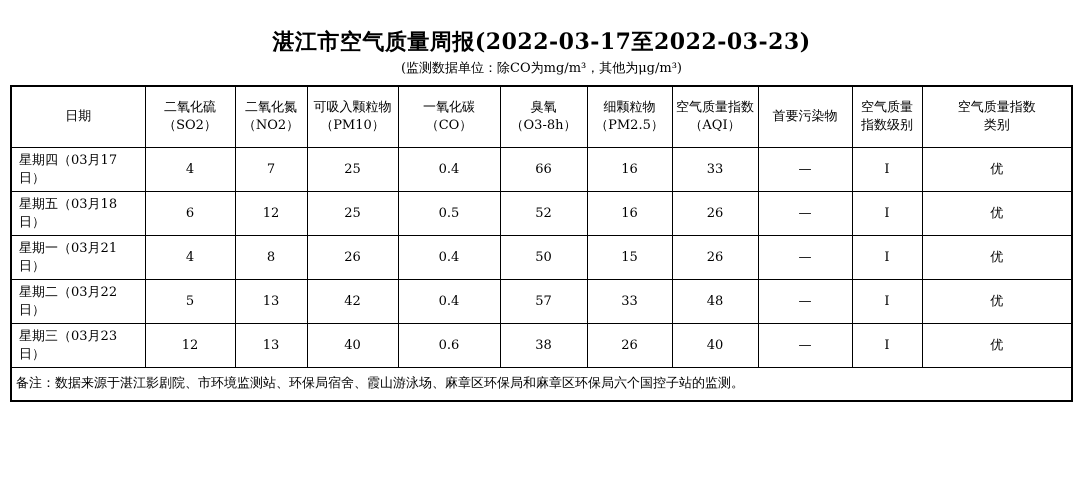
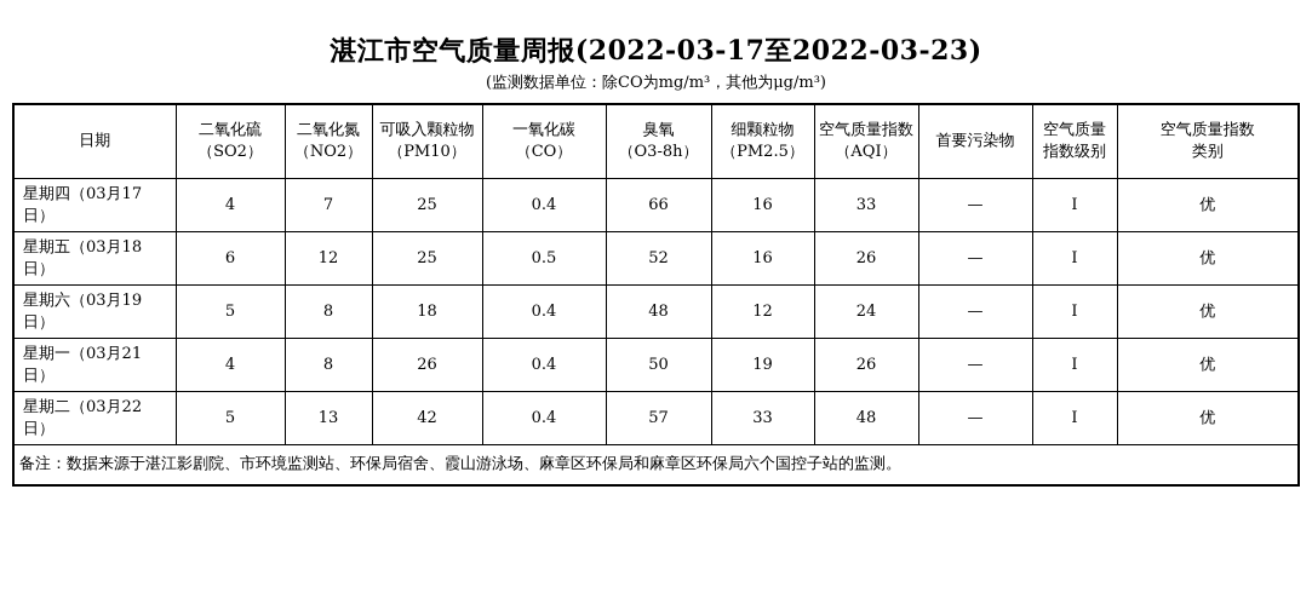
  湛江市空气质量周报(2022-03-17至2022-03-23)
  (监测数据单位：除CO为mg/m³，其他为μg/m³)
  日期	二氧化硫 （SO2）	二氧化氮 （NO2）	可吸入颗粒物 （PM10）	一氧化碳 （CO）	臭氧 （O3-8h）	细颗粒物 （PM2.5）	空气质量指数 （AQI）	首要污染物	空气质量 指数级别	空气质量指数 类别
  星期四（03月17日）	4	7	25	0.4	66	16	33	—	I	优
  星期五（03月18日）	6	12	25	0.5	52	16	26	—	I	优
+ 星期六（03月19日）	5	8	18	0.4	48	12	24	—	I	优
- 星期一（03月21日）	4	8	26	0.4	50	15	26	—	I	优
+ 星期一（03月21日）	4	8	26	0.4	50	19	26	—	I	优
  星期二（03月22日）	5	13	42	0.4	57	33	48	—	I	优
- 星期三（03月23日）	12	13	40	0.6	38	26	40	—	I	优
  备注：数据来源于湛江影剧院、市环境监测站、环保局宿舍、霞山游泳场、麻章区环保局和麻章区环保局六个国控子站的监测。
